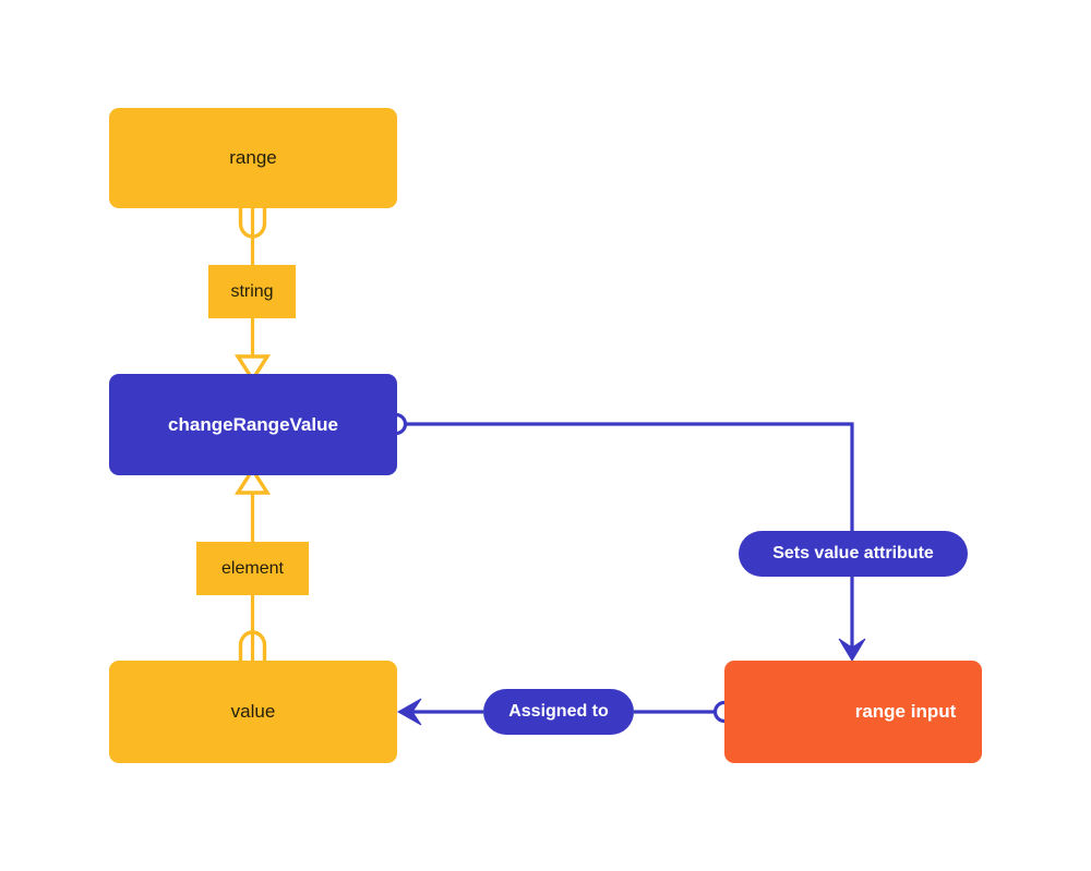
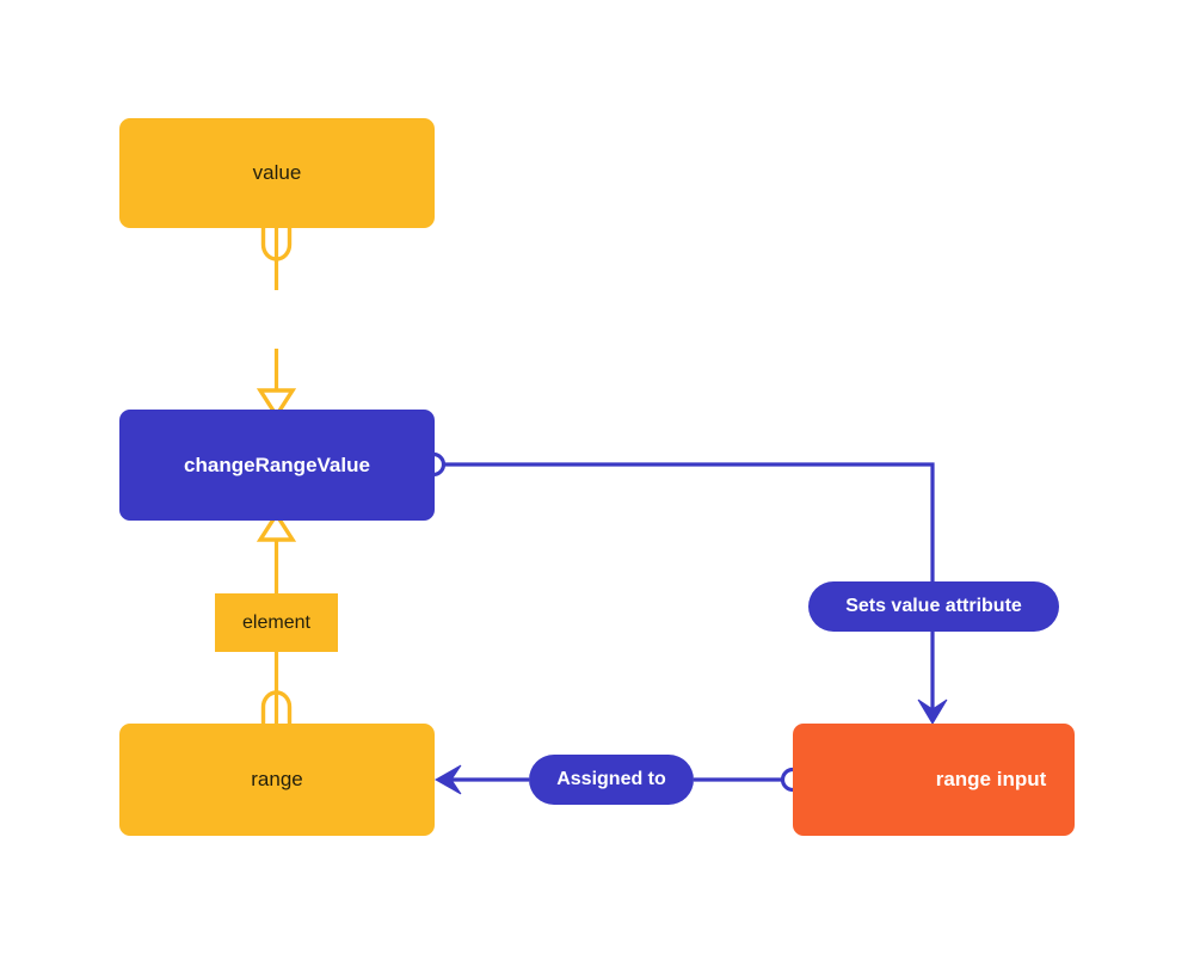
- range
+ value
  changeRangeValue
- value
+ range
  range input
- string
  element
  Sets value attribute
  Assigned to
